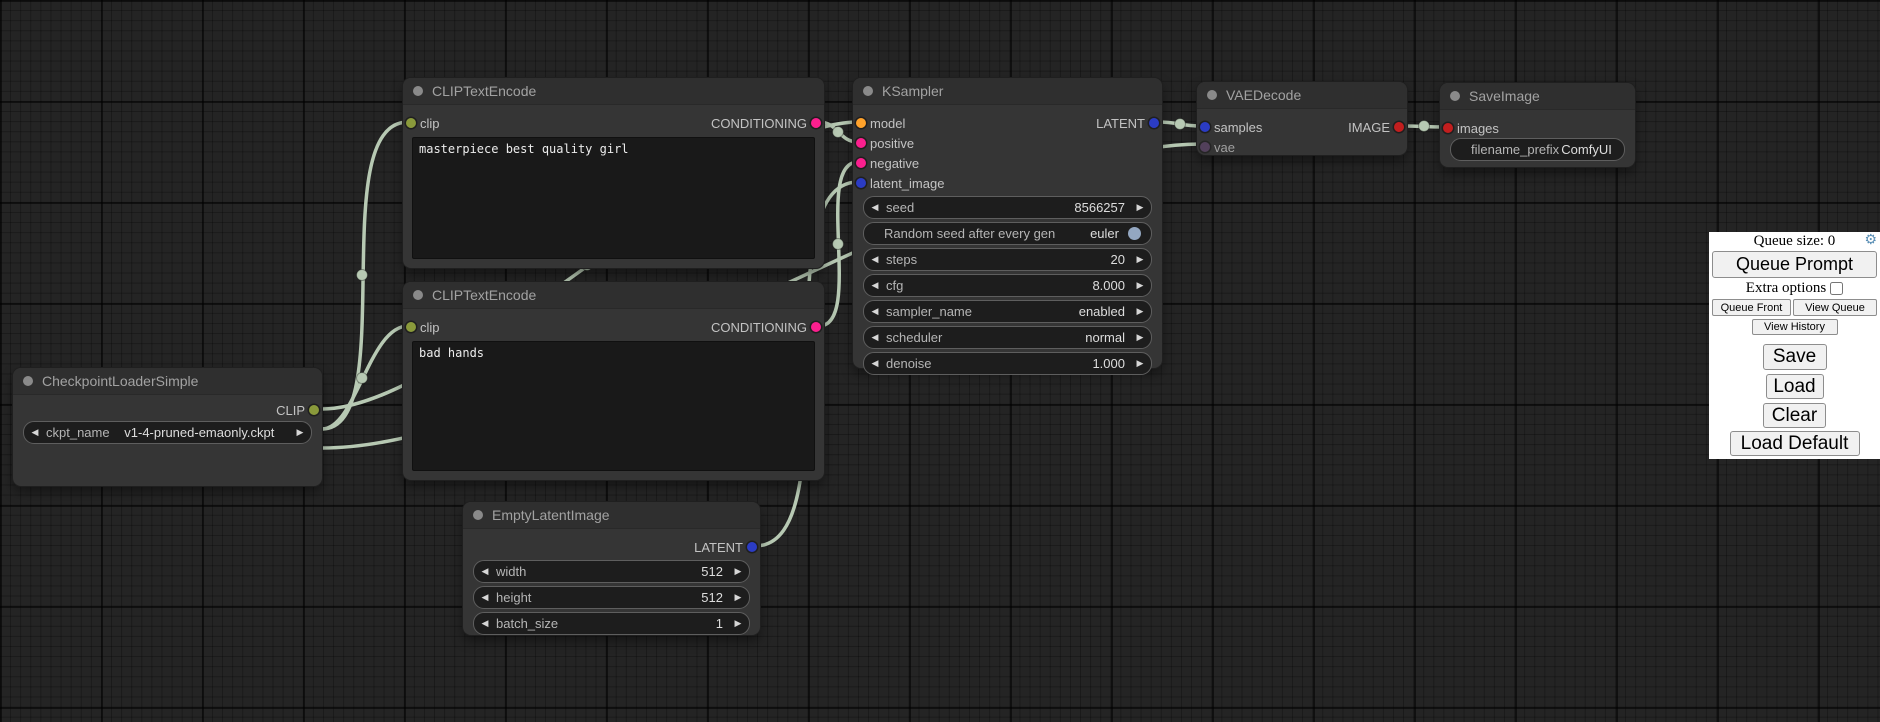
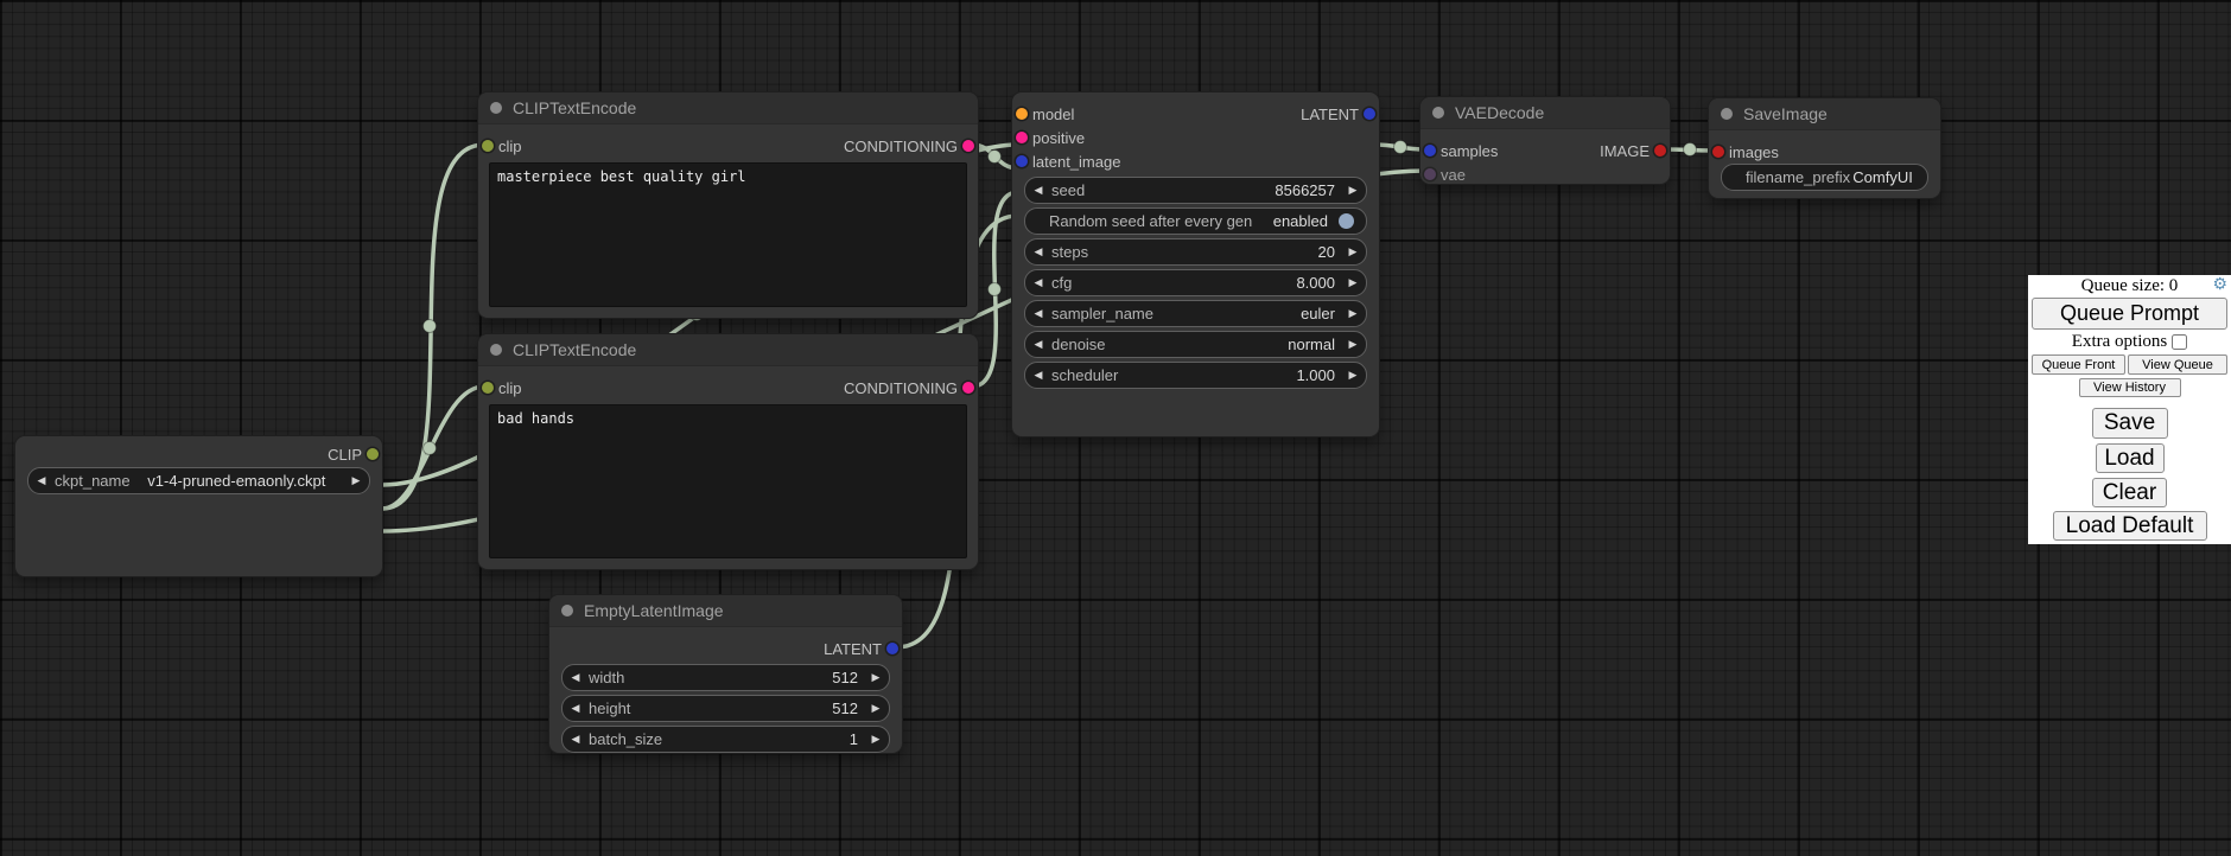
- CheckpointLoaderSimple
  CLIP
  ◀
  ckpt_name
  v1-4-pruned-emaonly.ckpt
  ▶
  CLIPTextEncode
  clip
  CONDITIONING
  masterpiece best quality girl
  CLIPTextEncode
  clip
  CONDITIONING
  bad hands
  EmptyLatentImage
  LATENT
  ◀
  width
  512
  ▶
  ◀
  height
  512
  ▶
  ◀
  batch_size
  1
  ▶
- KSampler
  model
  LATENT
  positive
- negative
  latent_image
  ◀
  seed
  8566257
  ▶
  Random seed after every gen
- euler
+ enabled
  ◀
  steps
  20
  ▶
  ◀
  cfg
  8.000
  ▶
  ◀
  sampler_name
- enabled
+ euler
  ▶
  ◀
- scheduler
+ denoise
  normal
  ▶
  ◀
- denoise
+ scheduler
  1.000
  ▶
  VAEDecode
  samples
  IMAGE
  vae
  SaveImage
  images
  filename_prefix
  ComfyUI
  Queue size: 0
  ⚙
  Queue Prompt
  Extra options
  Queue Front
  View Queue
  View History
  Save
  Load
  Clear
  Load Default
